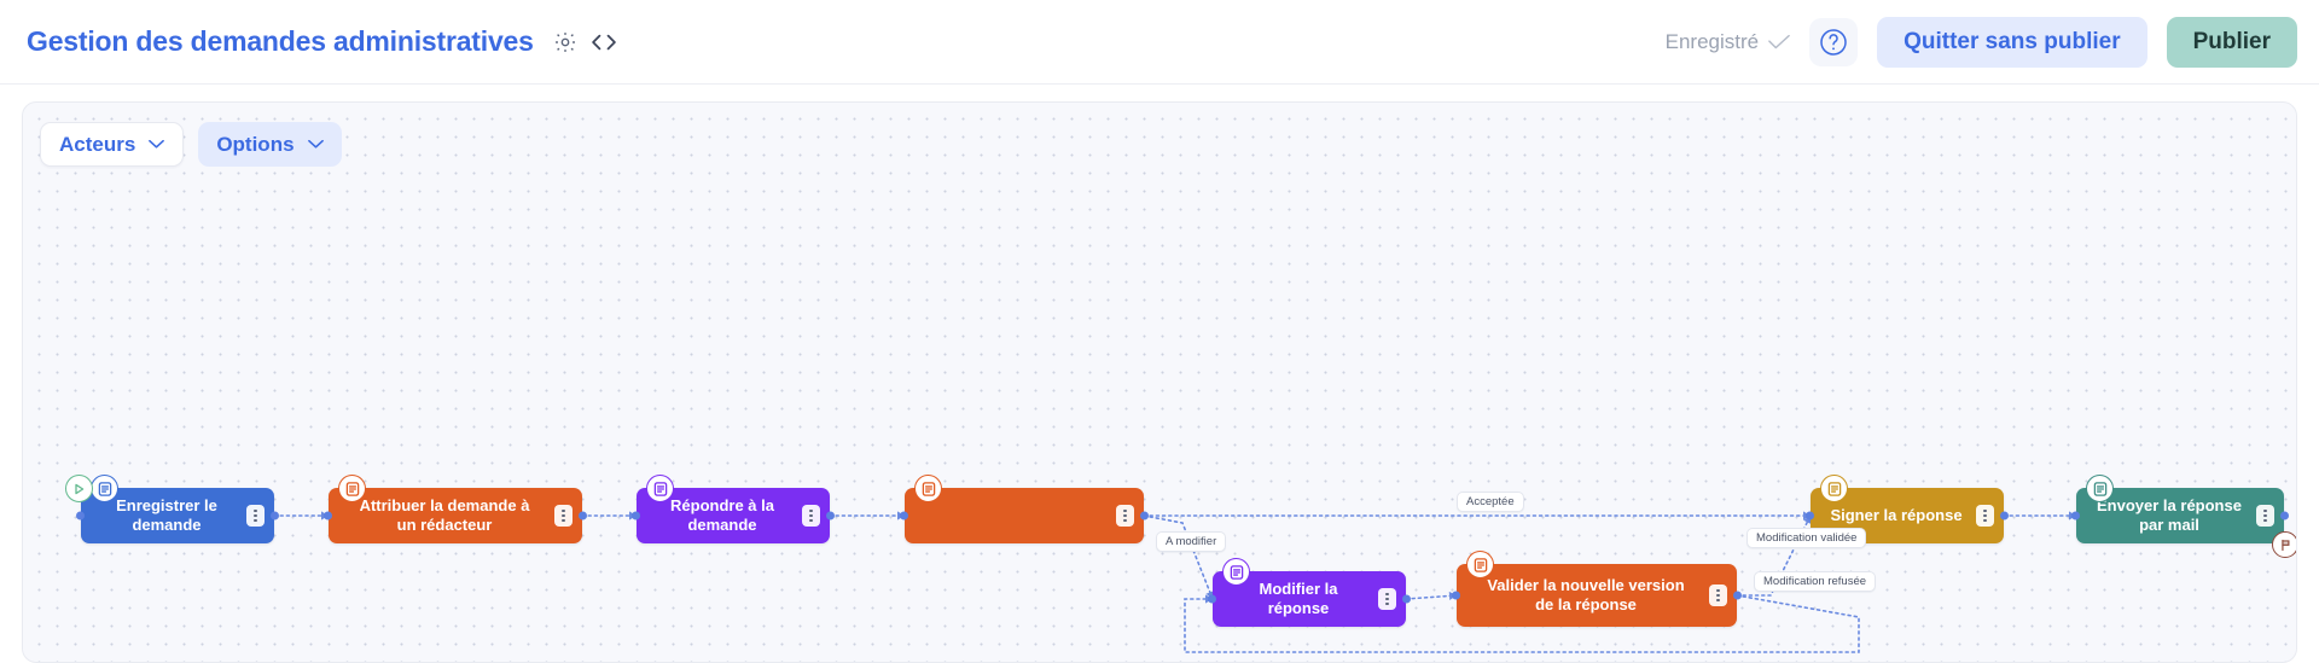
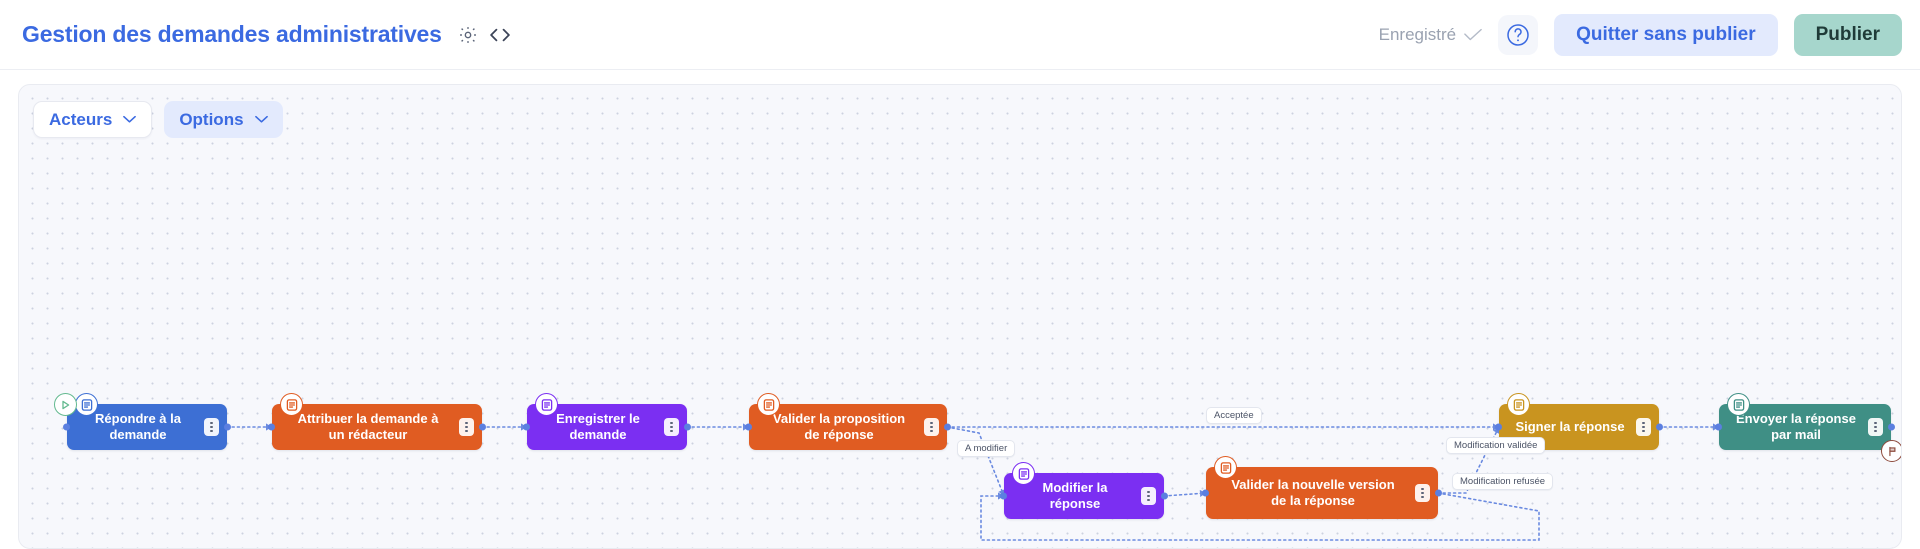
  Gestion des demandes administratives
  Enregistré
  Quitter sans publier
  Publier
  Acteurs
  Options
- Enregistrer le demande
+ Répondre à la demande
  Attribuer la demande à un rédacteur
- Répondre à la demande
+ Enregistrer le demande
+ Valider la proposition de réponse
  Modifier la réponse
  Valider la nouvelle version de la réponse
  Signer la réponse
  Envoyer la réponse par mail
  Acceptée
  A modifier
  Modification validée
  Modification refusée
